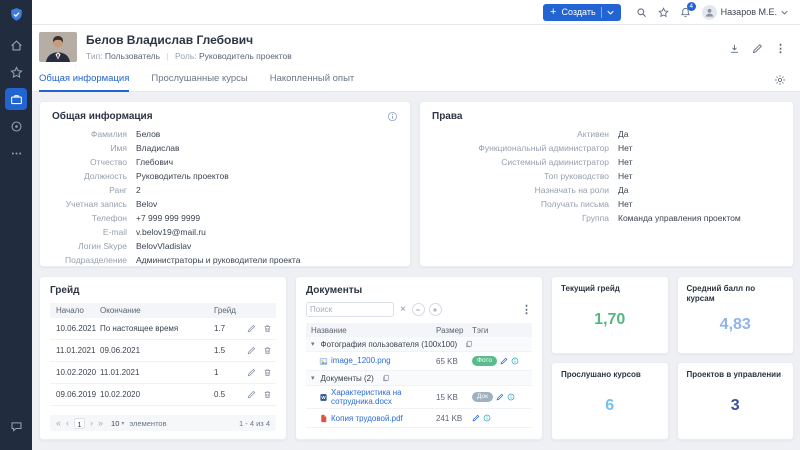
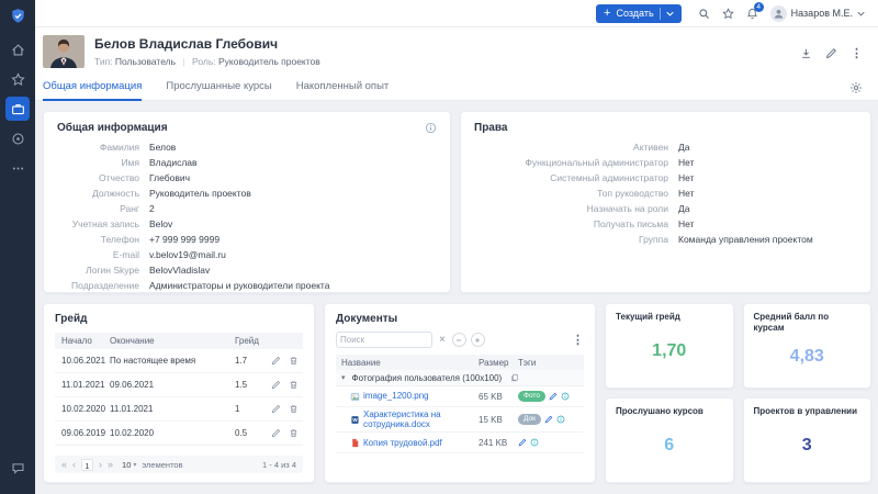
  +
  Создать
  Назаров М.Е.
  Белов Владислав Глебович
  Тип: Пользователь | Роль: Руководитель проектов
  ⋮
  Общая информация
  Прослушанные курсы
  Накопленный опыт
  Общая информация
  Фамилия
  Белов
  Имя
  Владислав
  Отчество
  Глебович
  Должность
  Руководитель проектов
  Ранг
  2
  Учетная запись
  Belov
  Телефон
  +7 999 999 9999
  E-mail
  v.belov19@mail.ru
  Логин Skype
  BelovVladislav
  Подразделение
  Администраторы и руководители проекта
  Права
  Активен
  Да
  Функциональный администратор
  Нет
  Системный администратор
  Нет
  Топ руководство
  Нет
  Назначать на роли
  Да
  Получать письма
  Нет
  Группа
  Команда управления проектом
  Грейд
  Начало
  Окончание
  Грейд
  10.06.2021
  По настоящее время
  1.7
  11.01.2021
  09.06.2021
  1.5
  10.02.2020
  11.01.2021
  1
  09.06.2019
  10.02.2020
  0.5
  «
  ‹
  1
  ›
  »
  10
  элементов
  1 - 4 из 4
  Документы
  Поиск
  ×
  ⋮
  Название
  Размер
  Тэги
  Фотография пользователя (100x100)
  image_1200.png
  65 KB
- Документы (2)
  Характеристика на сотрудника.docx
  15 KB
  Копия трудовой.pdf
  241 KB
  Текущий грейд
  1,70
  Средний балл по курсам
  4,83
  Прослушано курсов
  6
  Проектов в управлении
  3
